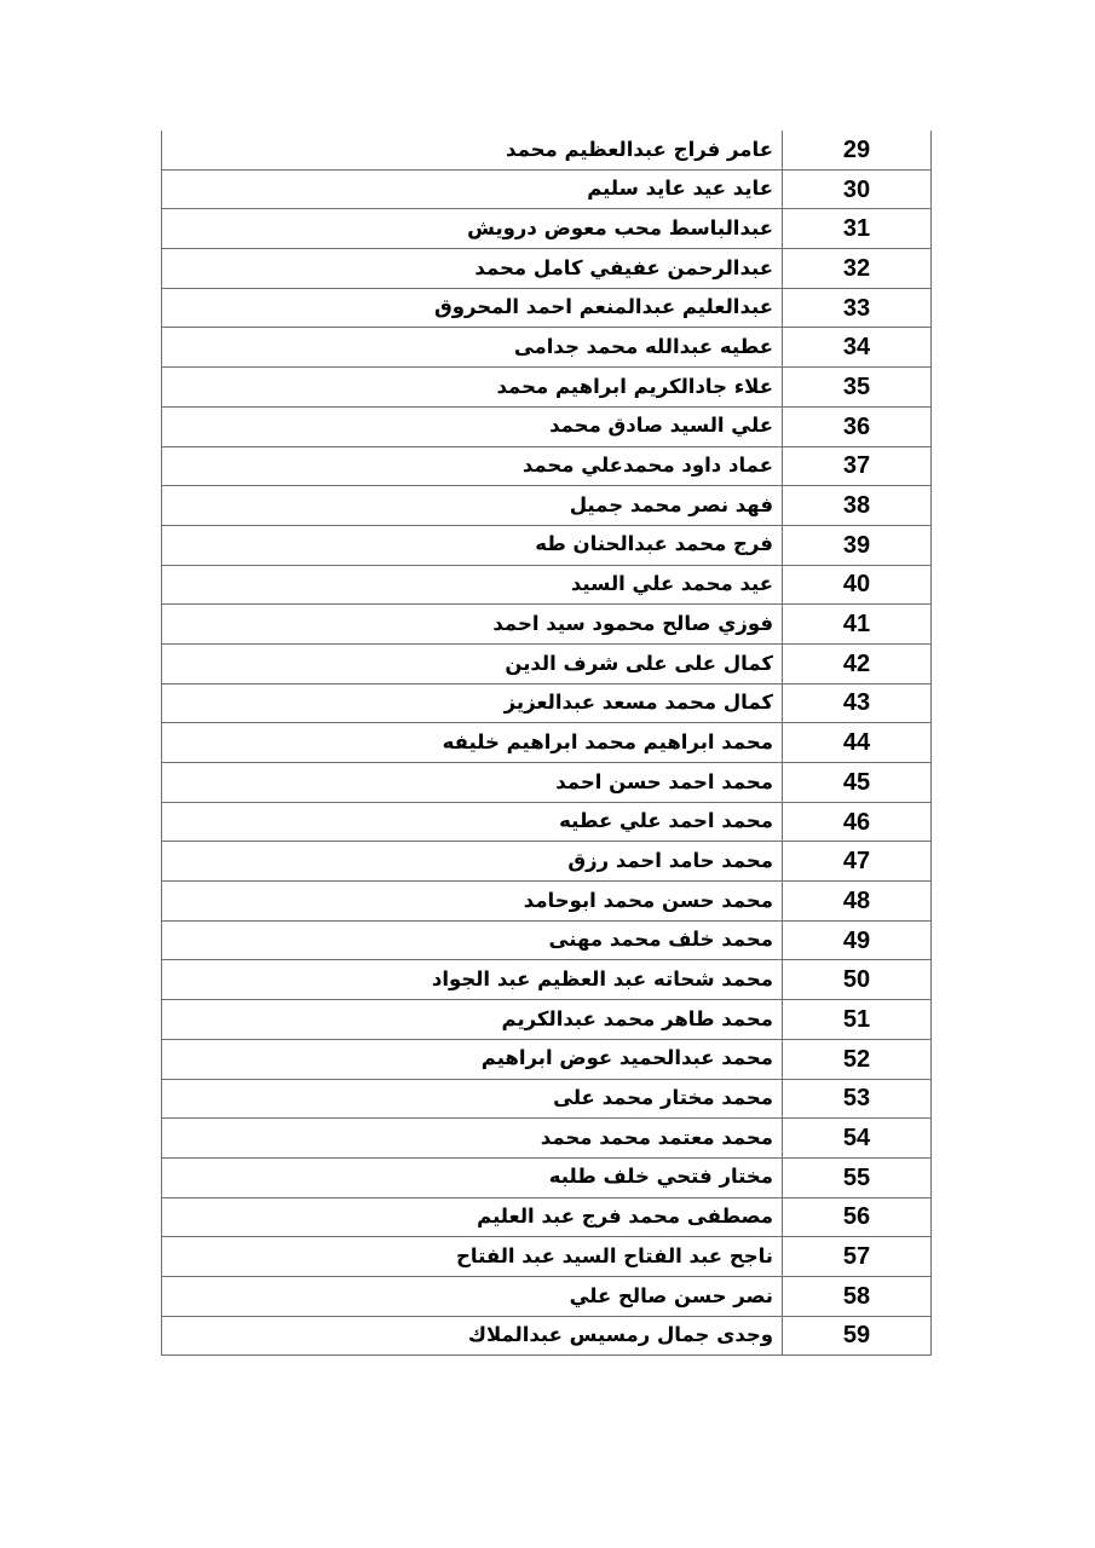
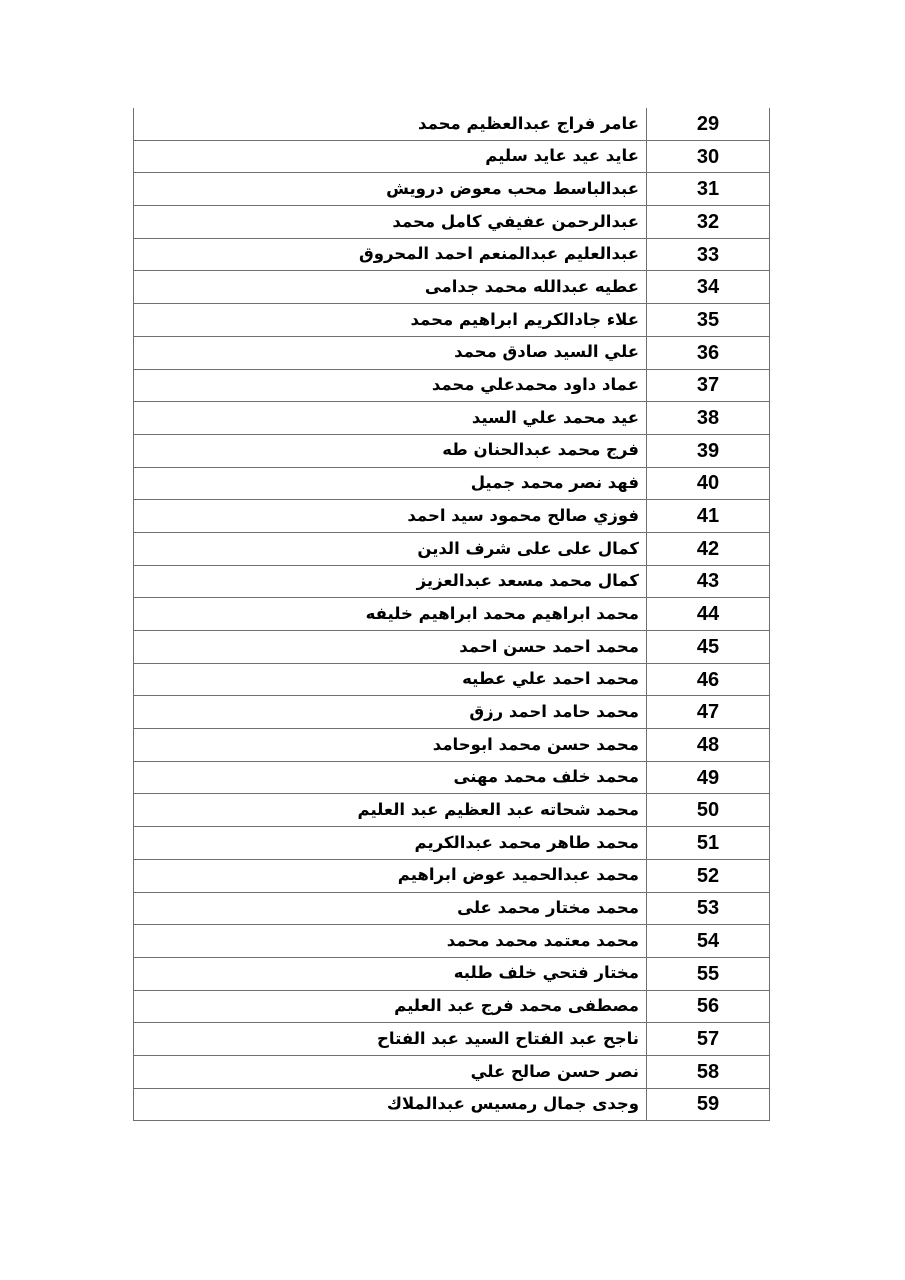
  عامر فراج عبدالعظيم محمد
  29
  عايد عيد عايد سليم
  30
  عبدالباسط محب معوض درويش
  31
  عبدالرحمن عفيفي كامل محمد
  32
  عبدالعليم عبدالمنعم احمد المحروق
  33
  عطيه عبدالله محمد جدامى
  34
  علاء جادالكريم ابراهيم محمد
  35
  علي السيد صادق محمد
  36
  عماد داود محمدعلي محمد
  37
- فهد نصر محمد جميل
+ عيد محمد علي السيد
  38
  فرج محمد عبدالحنان طه
  39
- عيد محمد علي السيد
+ فهد نصر محمد جميل
  40
  فوزي صالح محمود سيد احمد
  41
  كمال على على شرف الدين
  42
  كمال محمد مسعد عبدالعزيز
  43
  محمد ابراهيم محمد ابراهيم خليفه
  44
  محمد احمد حسن احمد
  45
  محمد احمد علي عطيه
  46
  محمد حامد احمد رزق
  47
  محمد حسن محمد ابوحامد
  48
  محمد خلف محمد مهنى
  49
- محمد شحاته عبد العظيم عبد الجواد
+ محمد شحاته عبد العظيم عبد العليم
  50
  محمد طاهر محمد عبدالكريم
  51
  محمد عبدالحميد عوض ابراهيم
  52
  محمد مختار محمد على
  53
  محمد معتمد محمد محمد
  54
  مختار فتحي خلف طلبه
  55
  مصطفى محمد فرج عبد العليم
  56
  ناجح عبد الفتاح السيد عبد الفتاح
  57
  نصر حسن صالح علي
  58
  وجدى جمال رمسيس عبدالملاك
  59
